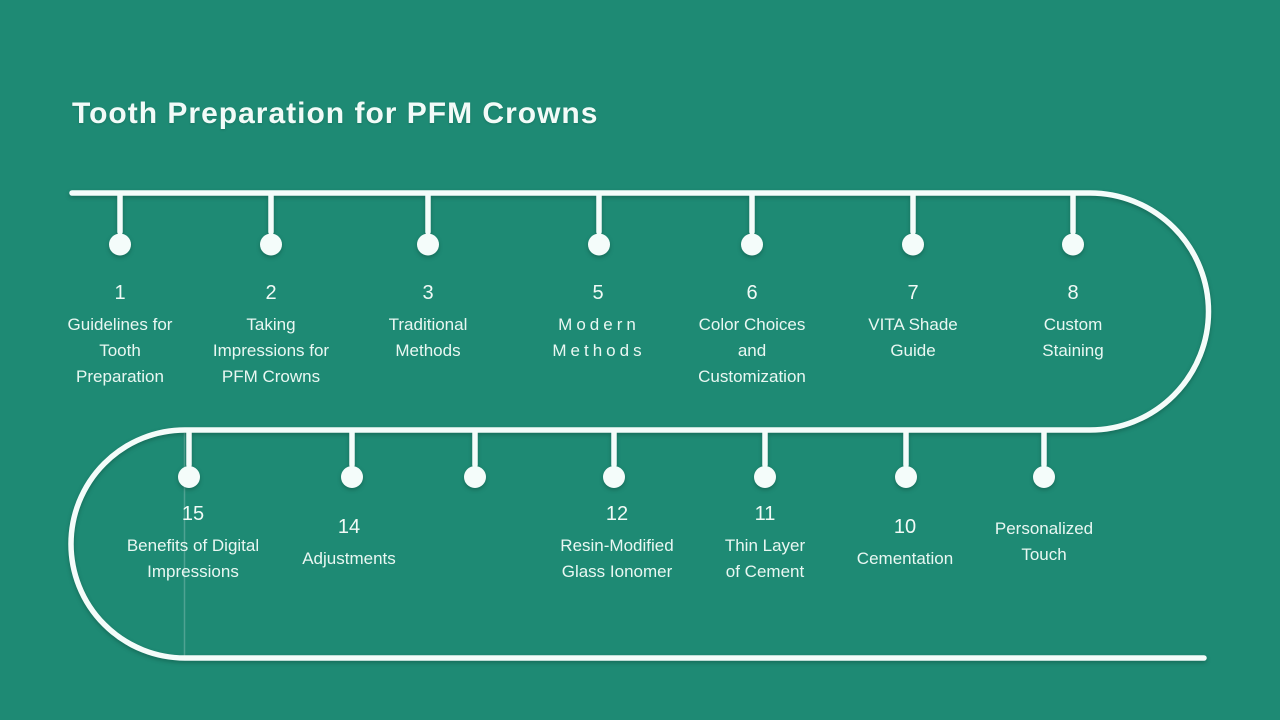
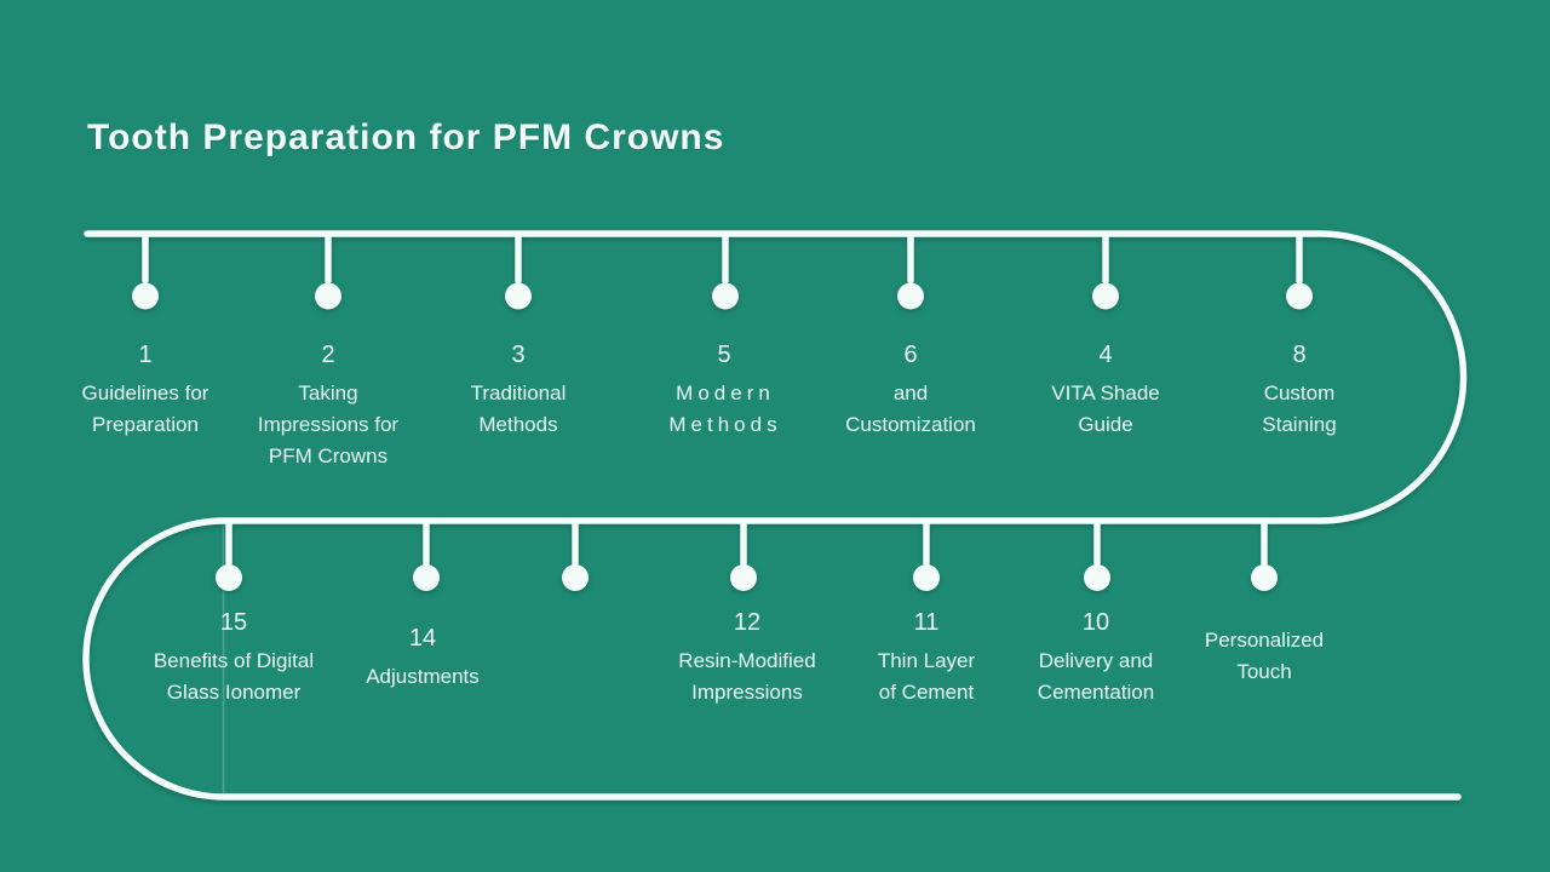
  Tooth Preparation for PFM Crowns
  1
  Guidelines for
- Tooth
  Preparation
  2
  Taking
  Impressions for
  PFM Crowns
  3
  Traditional
  Methods
  5
  Modern
  Methods
  6
- Color Choices
  and
  Customization
- 7
+ 4
  VITA Shade
  Guide
  8
  Custom
  Staining
  15
  Benefits of Digital
- Impressions
+ Glass Ionomer
  14
  Adjustments
  12
  Resin-Modified
- Glass Ionomer
+ Impressions
  11
  Thin Layer
  of Cement
  10
+ Delivery and
  Cementation
  Personalized
  Touch
